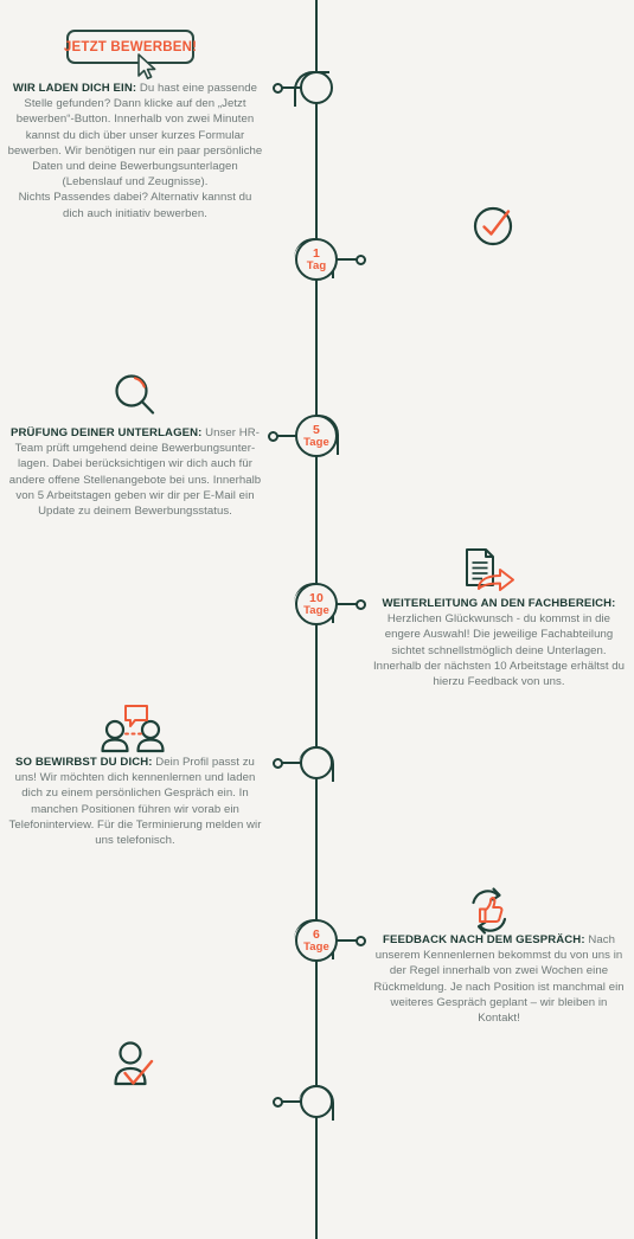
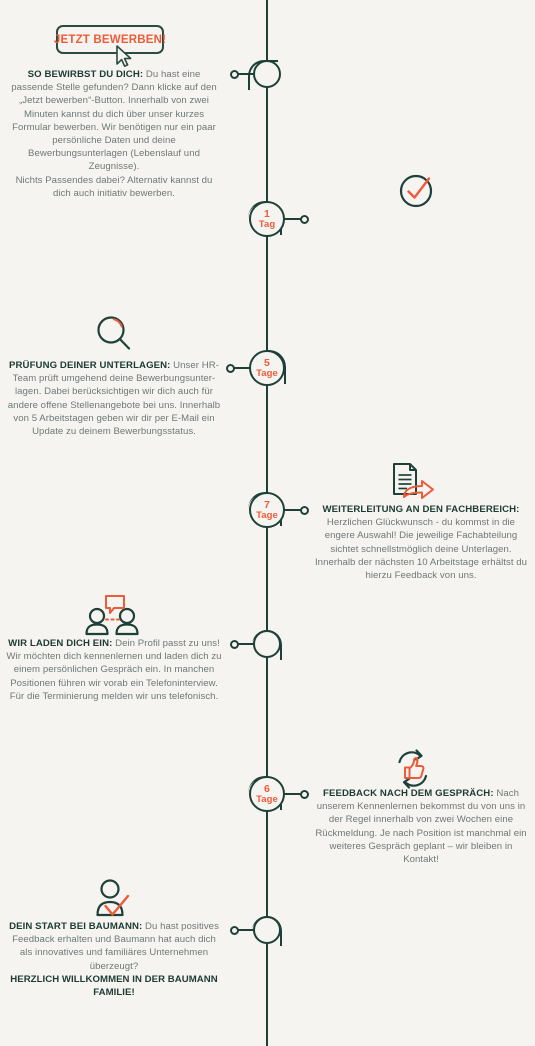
  JETZT BEWERBEN!
- WIR LADEN DICH EIN: Du hast eine passende Stelle gefunden? Dann klicke auf den „Jetzt bewerben“-Button. Innerhalb von zwei Minuten kannst du dich über unser kurzes Formular bewerben. Wir benötigen nur ein paar persönliche Daten und deine Bewerbungsunterlagen (Lebenslauf und Zeugnisse).
+ SO BEWIRBST DU DICH: Du hast eine passende Stelle gefunden? Dann klicke auf den „Jetzt bewerben“-Button. Innerhalb von zwei Minuten kannst du dich über unser kurzes Formular bewerben. Wir benötigen nur ein paar persönliche Daten und deine Bewerbungsunterlagen (Lebenslauf und Zeugnisse).
  Nichts Passendes dabei? Alternativ kannst du dich auch initiativ bewerben.
  1
  Tag
  5
  Tage
  PRÜFUNG DEINER UNTERLAGEN: Unser HR-Team prüft umgehend deine Bewerbungsunter-lagen. Dabei berücksichtigen wir dich auch für andere offene Stellenangebote bei uns. Innerhalb von 5 Arbeitstagen geben wir dir per E-Mail ein Update zu deinem Bewerbungsstatus.
- 10
+ 7
  Tage
  WEITERLEITUNG AN DEN FACHBEREICH: Herzlichen Glückwunsch - du kommst in die engere Auswahl! Die jeweilige Fachabteilung sichtet schnellstmöglich deine Unterlagen. Innerhalb der nächsten 10 Arbeitstage erhältst du hierzu Feedback von uns.
- SO BEWIRBST DU DICH: Dein Profil passt zu uns! Wir möchten dich kennenlernen und laden dich zu einem persönlichen Gespräch ein. In manchen Positionen führen wir vorab ein Telefoninterview. Für die Terminierung melden wir uns telefonisch.
+ WIR LADEN DICH EIN: Dein Profil passt zu uns! Wir möchten dich kennenlernen und laden dich zu einem persönlichen Gespräch ein. In manchen Positionen führen wir vorab ein Telefoninterview. Für die Terminierung melden wir uns telefonisch.
  6
  Tage
  FEEDBACK NACH DEM GESPRÄCH: Nach unserem Kennenlernen bekommst du von uns in der Regel innerhalb von zwei Wochen eine Rückmeldung. Je nach Position ist manchmal ein weiteres Gespräch geplant – wir bleiben in Kontakt!
+ DEIN START BEI BAUMANN: Du hast positives Feedback erhalten und Baumann hat auch dich als innovatives und familiäres Unternehmen überzeugt?
+ HERZLICH WILLKOMMEN IN DER BAUMANN FAMILIE!
